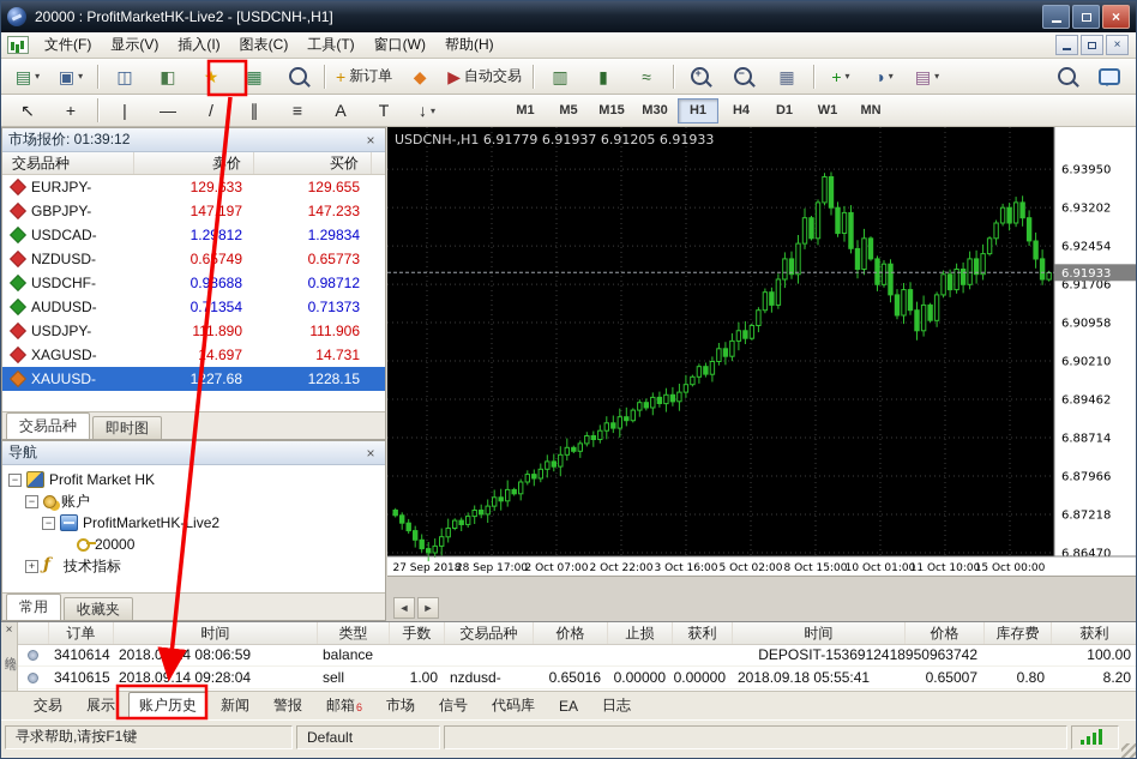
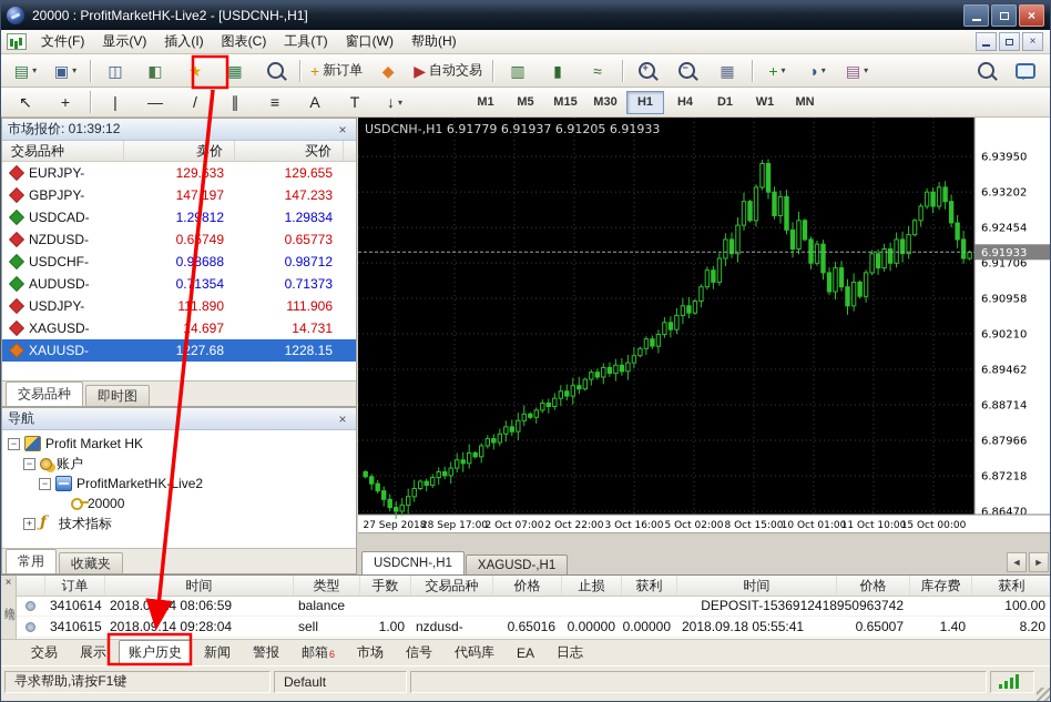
  20000 : ProfitMarketHK-Live2 - [USDCNH-,H1]
  ×
  文件(F)
  显示(V)
  插入(I)
  图表(C)
  工具(T)
  窗口(W)
  帮助(H)
  ×
  ▤
  ▾
  ▣
  ▾
  ◫
  ◧
  ★
  ▦
  +
  新订单
  ◆
  ▶
  自动交易
  ▥
  ▮
  ≈
  +
  −
  ▦
  +
  ▾
  ◑
  ▾
  ▤
  ▾
  ↖
  +
  |
  —
  /
  ∥
  ≡
  A
  T
  ↓
  ▾
  M1
  M5
  M15
  M30
  H1
  H4
  D1
  W1
  MN
  市场报价: 01:39:12
  ×
  交易品种
  卖价
  买价
  EURJPY-
  129.33
  129.655
  GBPJPY-
  147197
  147.233
  USDCAD-
  1.2812
  1.29834
  NZDUSD-
  0.6749
  0.65773
  USDCHF-
  0.98688
  0.98712
  AUDUSD-
  0.1354
  0.71373
  USDJPY-
  111.890
  111.906
  XAGUSD-
  4.697
  14.731
  XAUUSD-
  127.68
  1228.15
  交易品种
  即时图
  导航
  ×
  −
  Profit Market HK
  −
  账户
  −
  ProfitMarketHK-Live2
  20000
  +
  技术指标
  常用
  收藏夹
  27 Sep 2018
  28 Sep 17:00
  2 Oct 07:00
  2 Oct 22:00
  3 Oct 16:00
  5 Oct 02:00
  8 Oct 15:00
  10 Oct 01:00
  11 Oct 10:00
  15 Oct 00:00
  6.93950
  6.93202
  6.92454
  6.91706
  6.90958
  6.90210
  6.89462
  6.88714
  6.87966
  6.87218
  6.86470
  6.91933
  USDCNH-,H1 6.91779 6.91937 6.91205 6.91933
+ USDCNH-,H1
+ XAGUSD-,H1
  ◄
  ►
  ×
  订单
  时间
  类型
  手数
  交易品种
  价格
  止损
  获利
  时间
  价格
  库存费
  获利
  3410614
  2018.0914 08:06:59
  balance
  DEPOSIT-1536912418950963742
  100.00
  3410615
  2018.09.14 09:28:04
  sell
  1.00
  nzdusd-
  0.65016
  0.00000
  0.00000
  2018.09.18 05:55:41
  0.65007
- 0.80
+ 1.40
  8.20
  交易
  展示
  账户历史
  新闻
  警报
  邮箱
  6
  市场
  信号
  代码库
  EA
  日志
  寻求帮助,请按F1键
  Default
